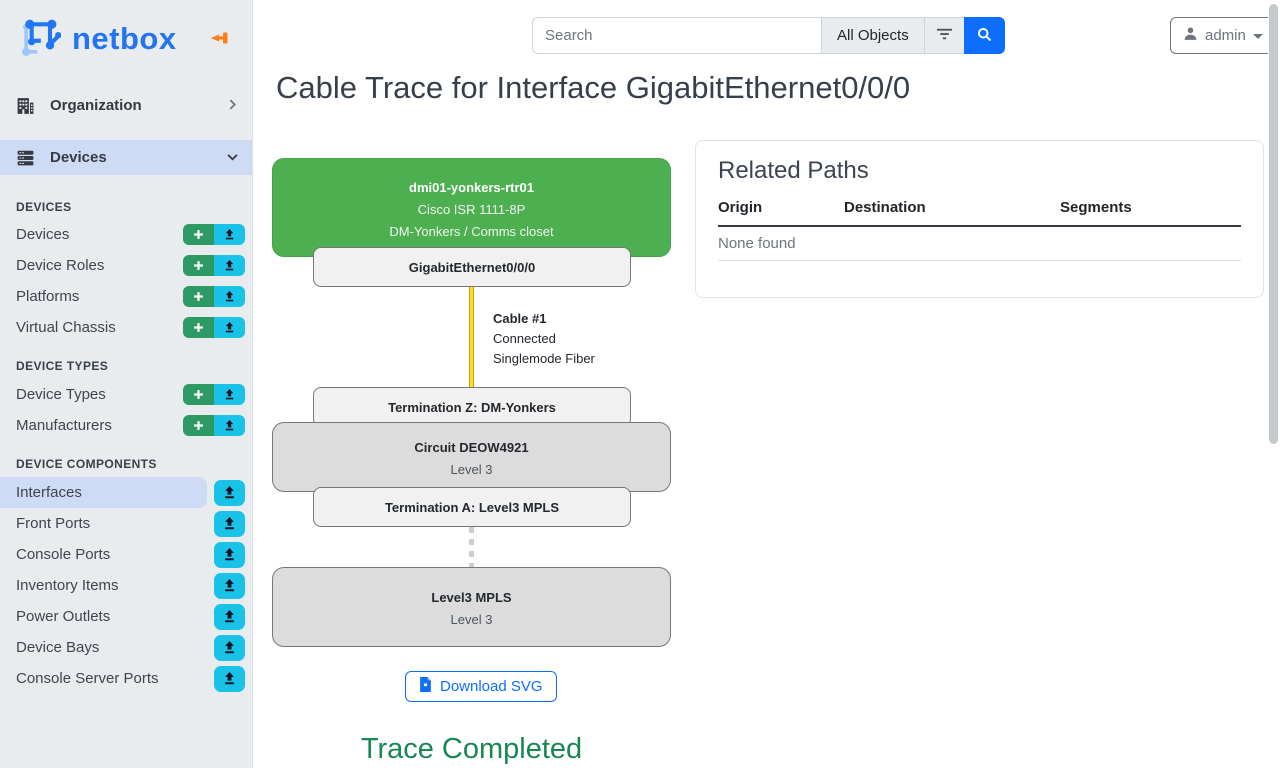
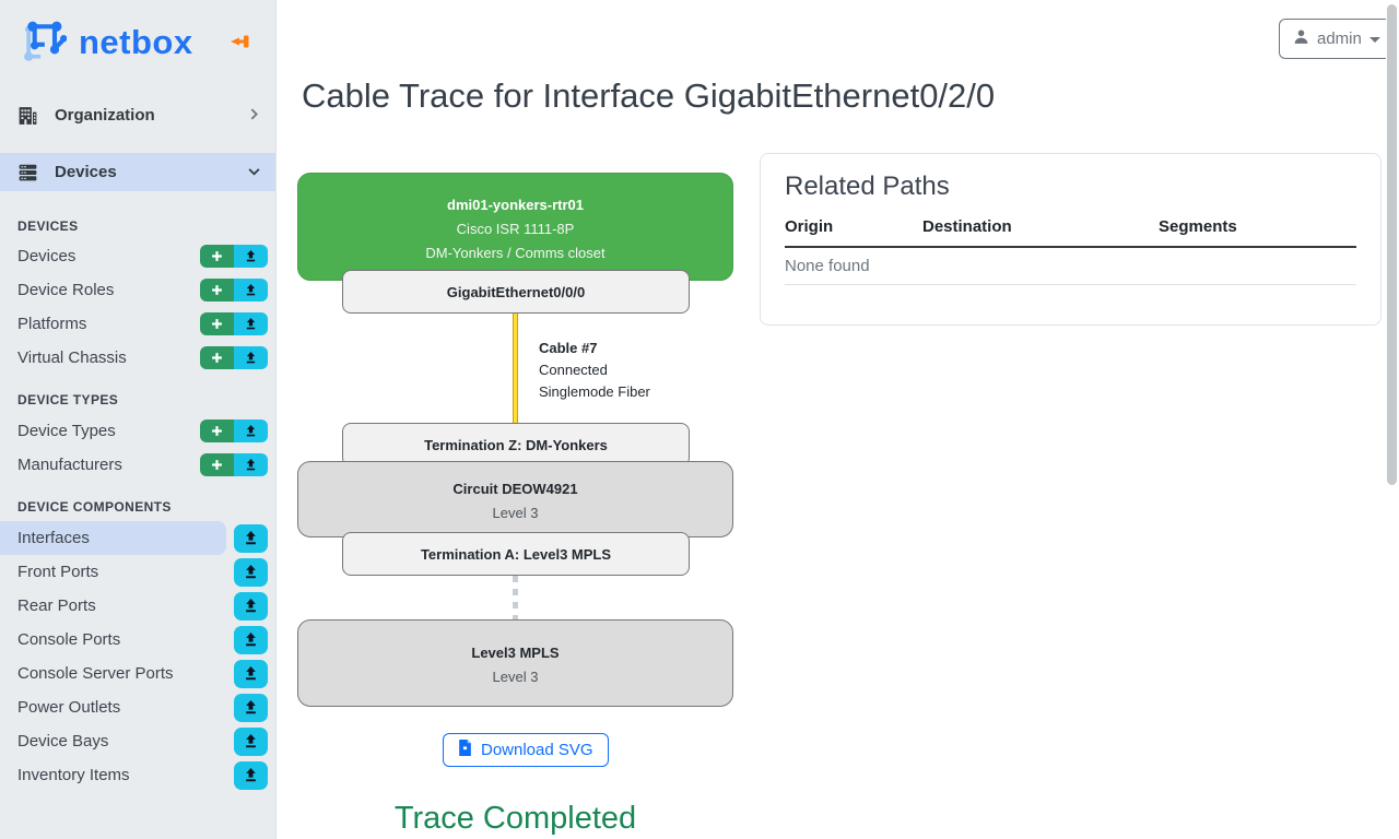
  netbox
  Organization
  Devices
  DEVICES
  Devices
  Device Roles
  Platforms
  Virtual Chassis
  DEVICE TYPES
  Device Types
  Manufacturers
  DEVICE COMPONENTS
  Interfaces
  Front Ports
+ Rear Ports
  Console Ports
- Inventory Items
+ Console Server Ports
  Power Outlets
  Device Bays
- Console Server Ports
+ Inventory Items
- Search
- All Objects
  admin
- Cable Trace for Interface GigabitEthernet0/0/0
+ Cable Trace for Interface GigabitEthernet0/2/0
  dmi01-yonkers-rtr01
  Cisco ISR 1111-8P
  DM-Yonkers / Comms closet
  GigabitEthernet0/0/0
- Cable #1
+ Cable #7
  Connected
  Singlemode Fiber
  Termination Z: DM-Yonkers
  Circuit DEOW4921
  Level 3
  Termination A: Level3 MPLS
  Level3 MPLS
  Level 3
  Download SVG
  Trace Completed
  Related Paths
  Origin
  Destination
  Segments
  None found
